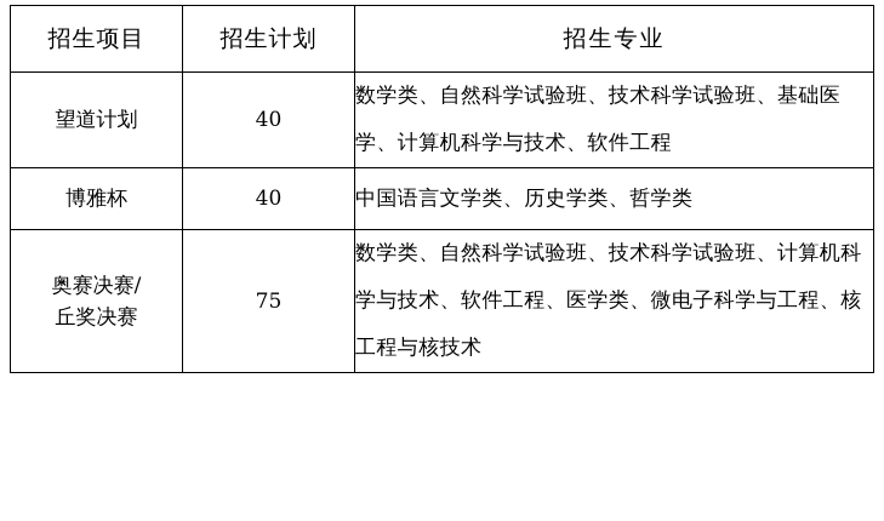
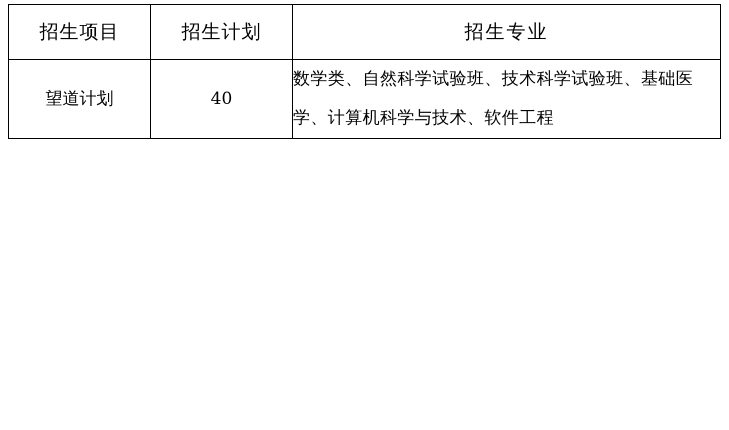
  招生项目	招生计划	招生专业
  望道计划	40	数学类、自然科学试验班、技术科学试验班、基础医学、计算机科学与技术、软件工程
- 博雅杯	40	中国语言文学类、历史学类、哲学类
- 奥赛决赛/ 丘奖决赛	75	数学类、自然科学试验班、技术科学试验班、计算机科学与技术、软件工程、医学类、微电子科学与工程、核工程与核技术
